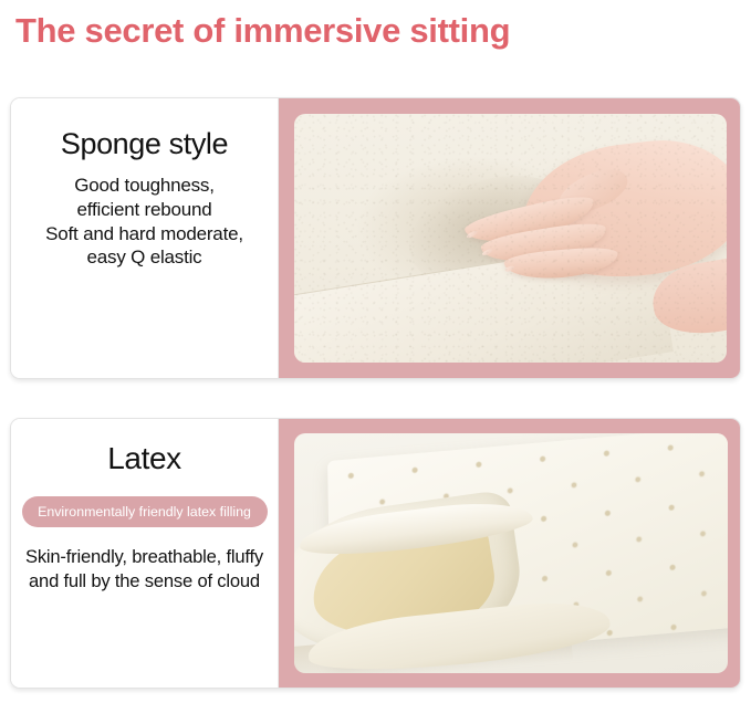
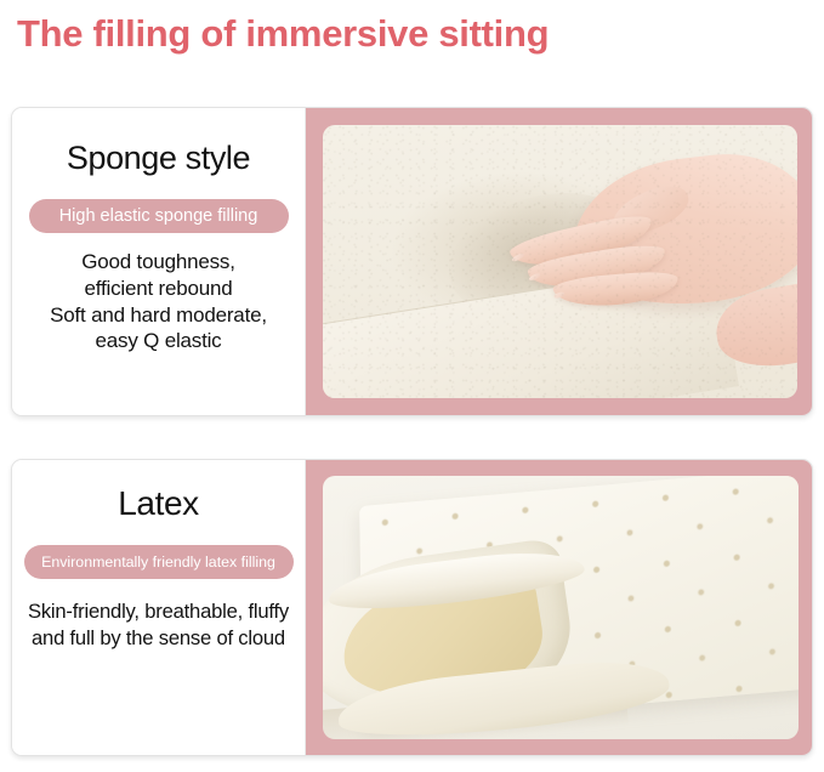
- The secret of immersive sitting
+ The filling of immersive sitting
  Sponge style
+ High elastic sponge filling
  Good toughness,
  efficient rebound
  Soft and hard moderate,
  easy Q elastic
  Latex
  Environmentally friendly latex filling
  Skin-friendly, breathable, fluffy
  and full by the sense of cloud
